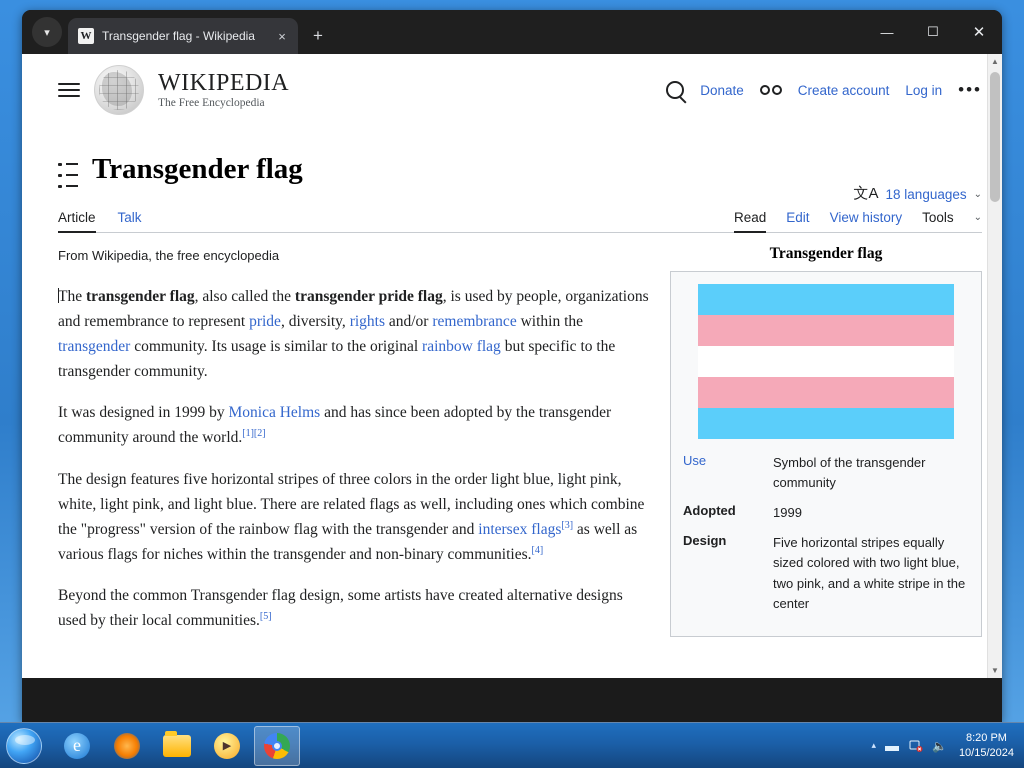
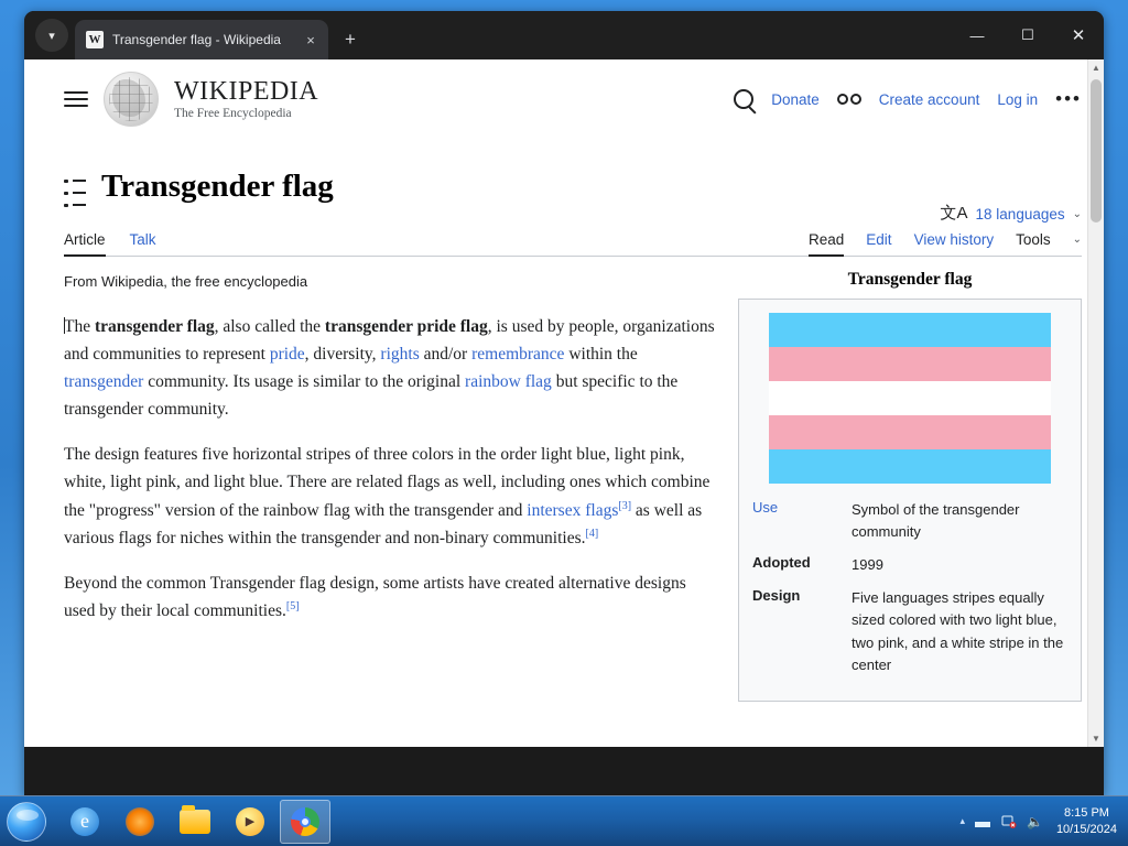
  ▾
  W
  Transgender flag - Wikipedia
  ×
  +
  —
  ☐
  ✕
  WIKIPEDIA
  The Free Encyclopedia
  Donate
  Create account
  Log in
  •••
  Transgender flag
  文A
  18 languages
  ⌄
  Article
  Talk
  Read
  Edit
  View history
  Tools
  ⌄
  From Wikipedia, the free encyclopedia
- The transgender flag, also called the transgender pride flag, is used by people, organizations and remembrance to represent pride, diversity, rights and/or remembrance within the transgender community. Its usage is similar to the original rainbow flag but specific to the transgender community.
+ The transgender flag, also called the transgender pride flag, is used by people, organizations and communities to represent pride, diversity, rights and/or remembrance within the transgender community. Its usage is similar to the original rainbow flag but specific to the transgender community.
- It was designed in 1999 by Monica Helms and has since been adopted by the transgender community around the world.[1][2]
  The design features five horizontal stripes of three colors in the order light blue, light pink, white, light pink, and light blue. There are related flags as well, including ones which combine the "progress" version of the rainbow flag with the transgender and intersex flags[3] as well as various flags for niches within the transgender and non-binary communities.[4]
  Beyond the common Transgender flag design, some artists have created alternative designs used by their local communities.[5]
  Transgender flag
  Use
  Symbol of the transgender community
  Adopted
  1999
  Design
- Five horizontal stripes equally sized colored with two light blue, two pink, and a white stripe in the center
+ Five languages stripes equally sized colored with two light blue, two pink, and a white stripe in the center
  ▲
  ▼
  ▶
  ▴
  🔈
- 8:20 PM
+ 8:15 PM
  10/15/2024
